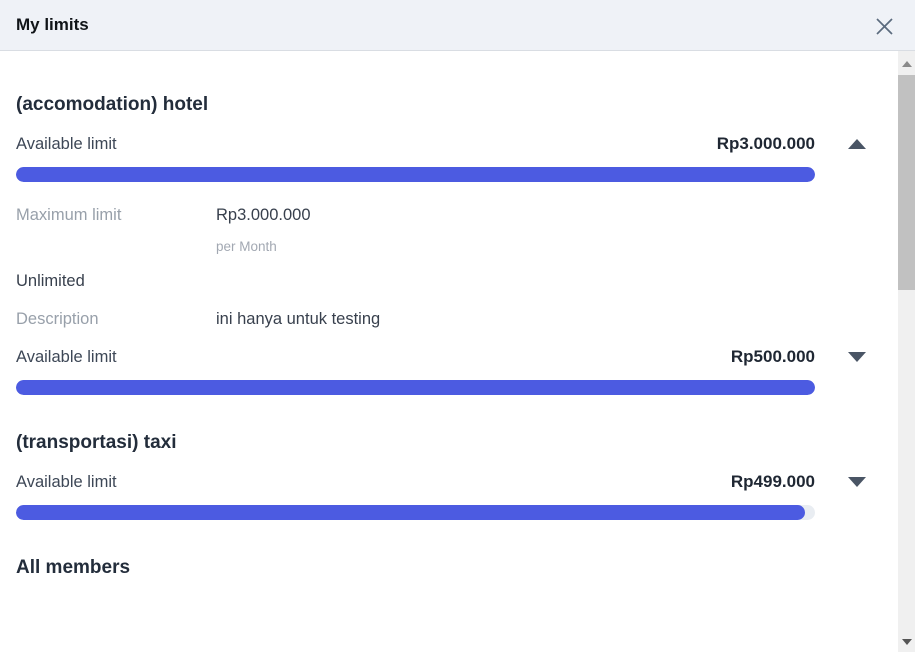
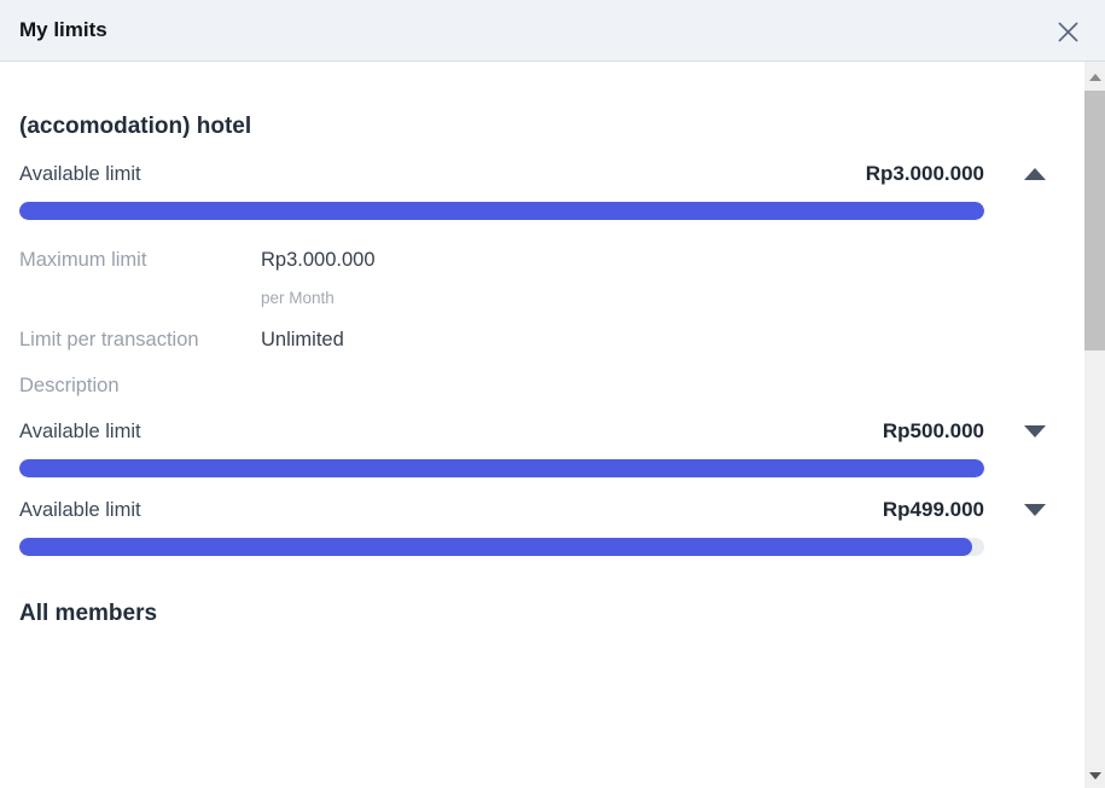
  My limits
  (accomodation) hotel
  Available limit
  Rp3.000.000
  Maximum limit
  Rp3.000.000
  per Month
+ Limit per transaction
  Unlimited
  Description
- ini hanya untuk testing
  Available limit
  Rp500.000
- (transportasi) taxi
  Available limit
  Rp499.000
  All members
